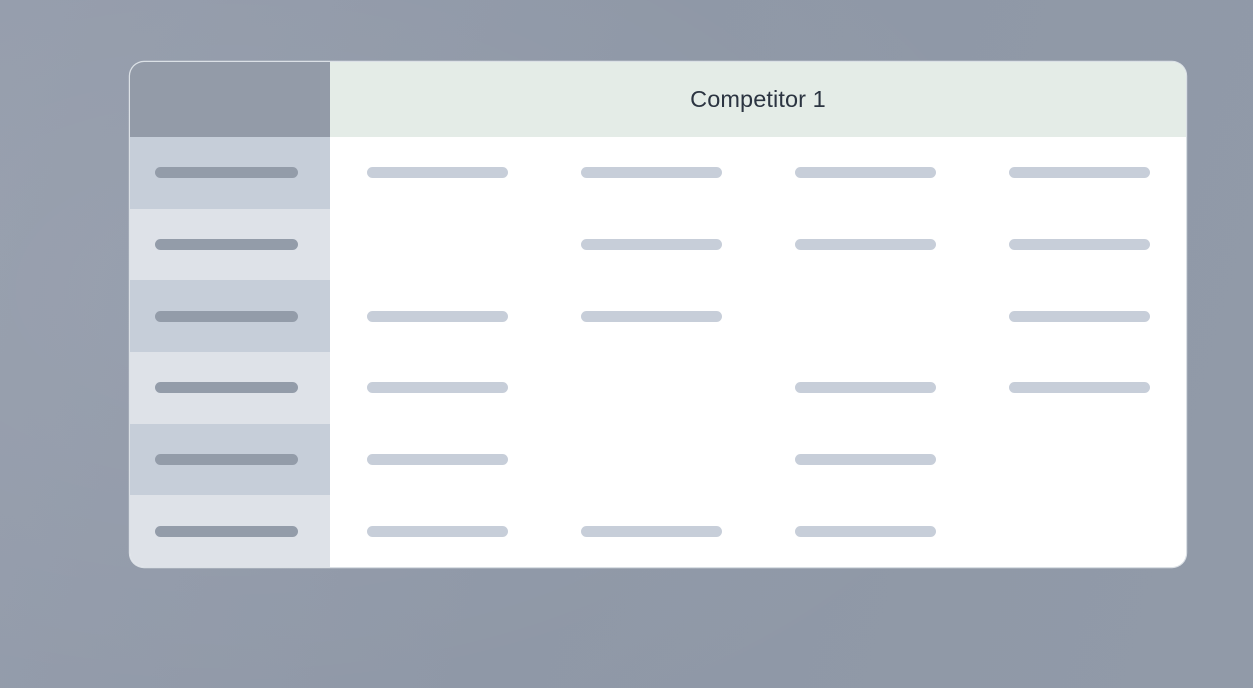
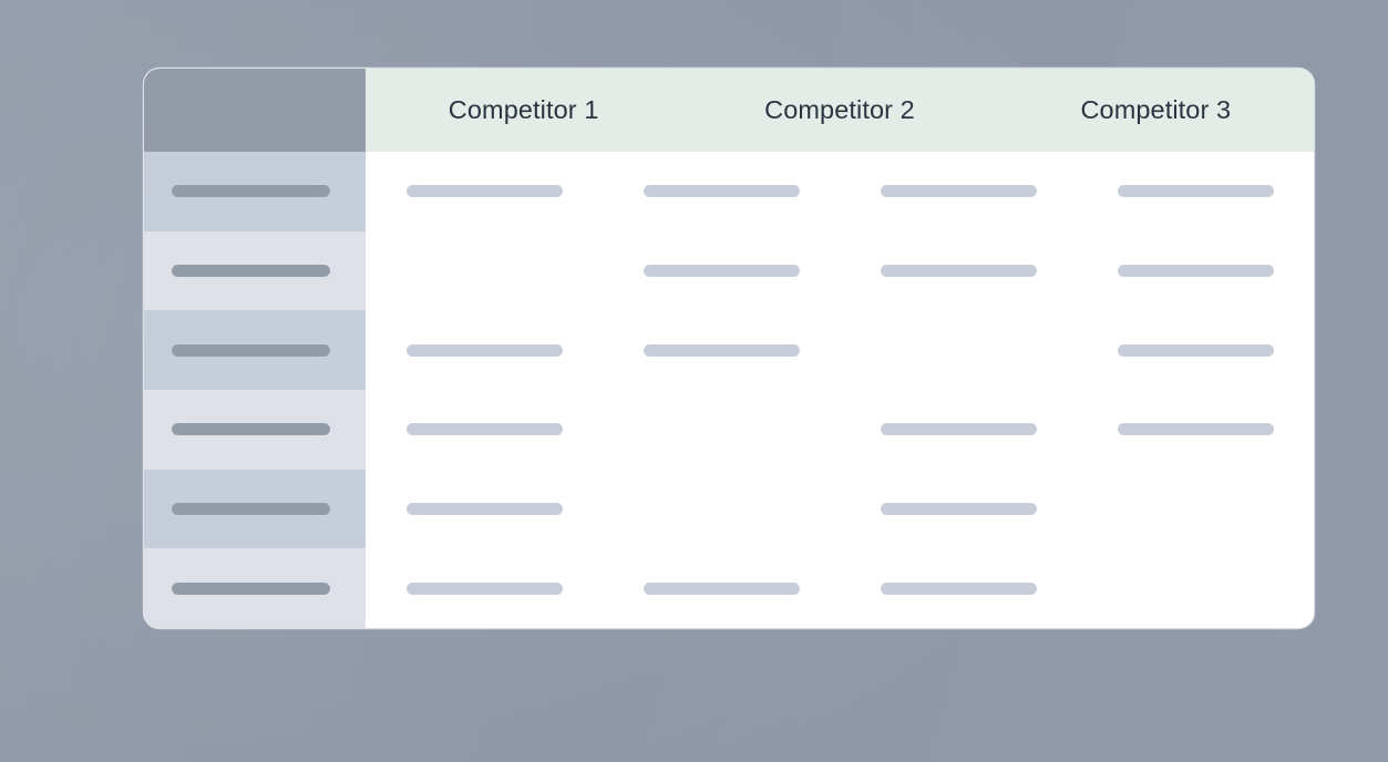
  Competitor 1
+ Competitor 2
+ Competitor 3
